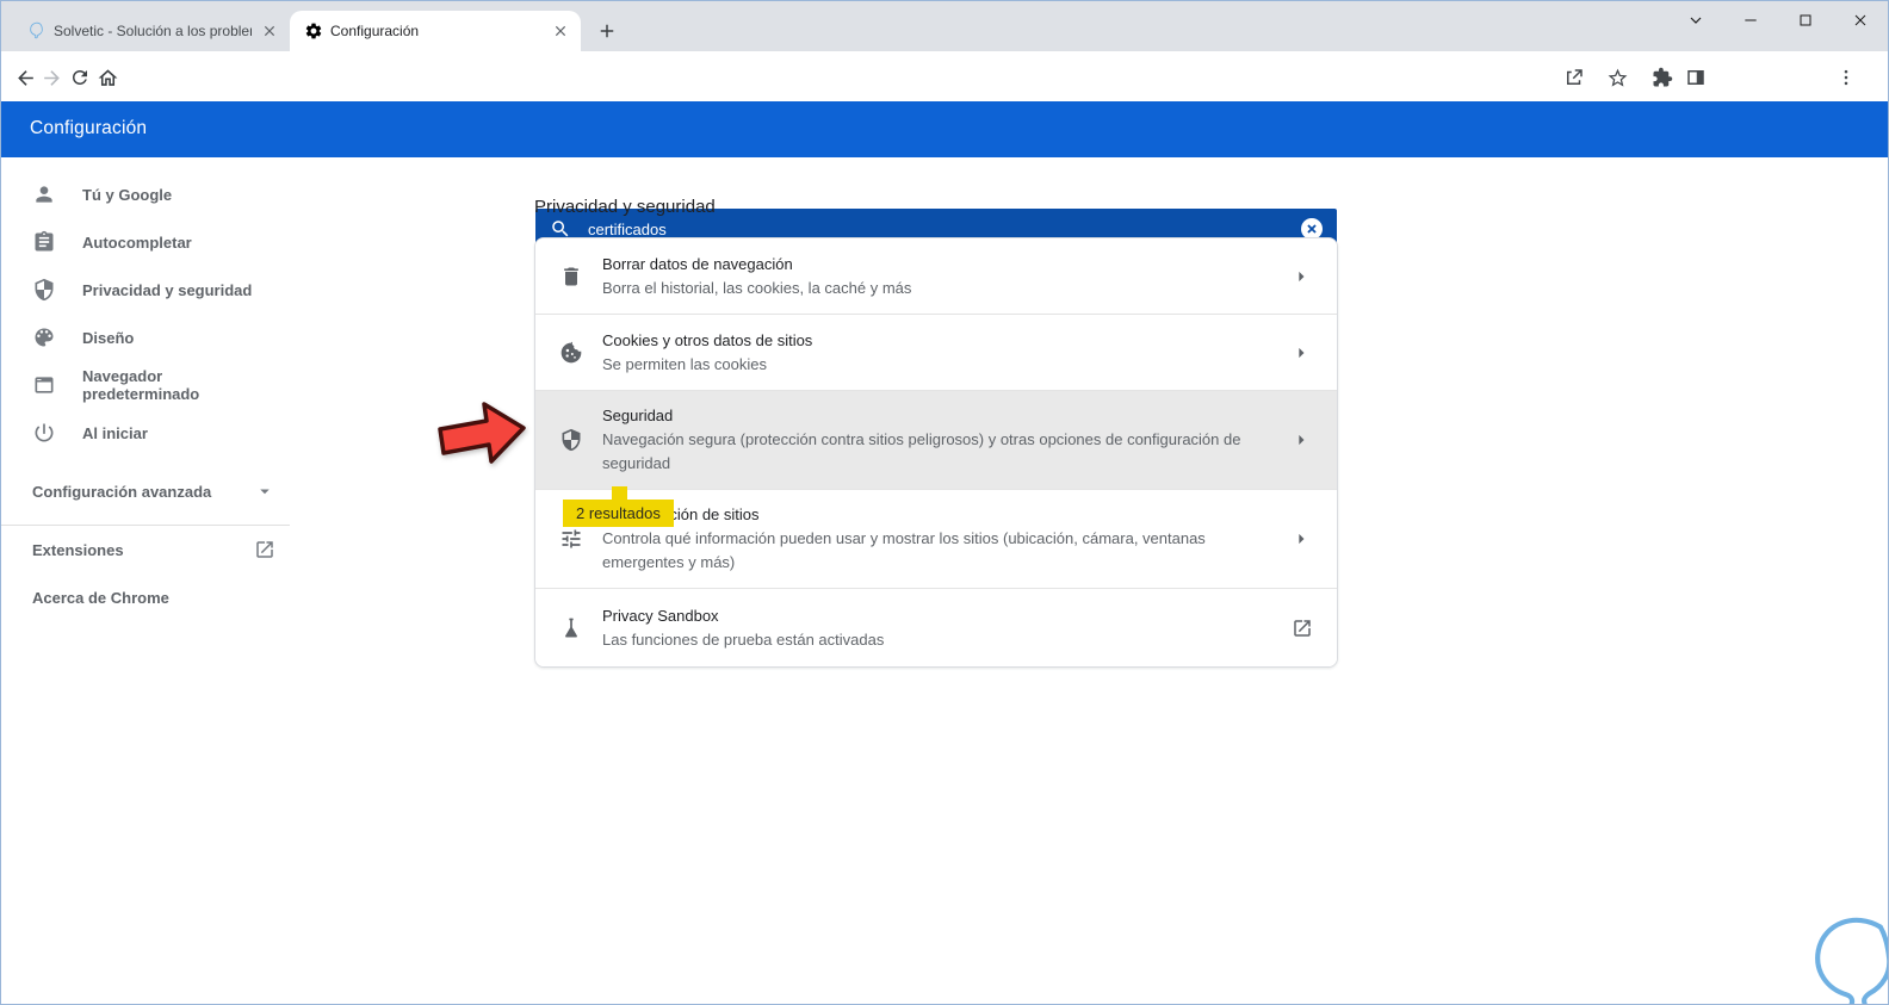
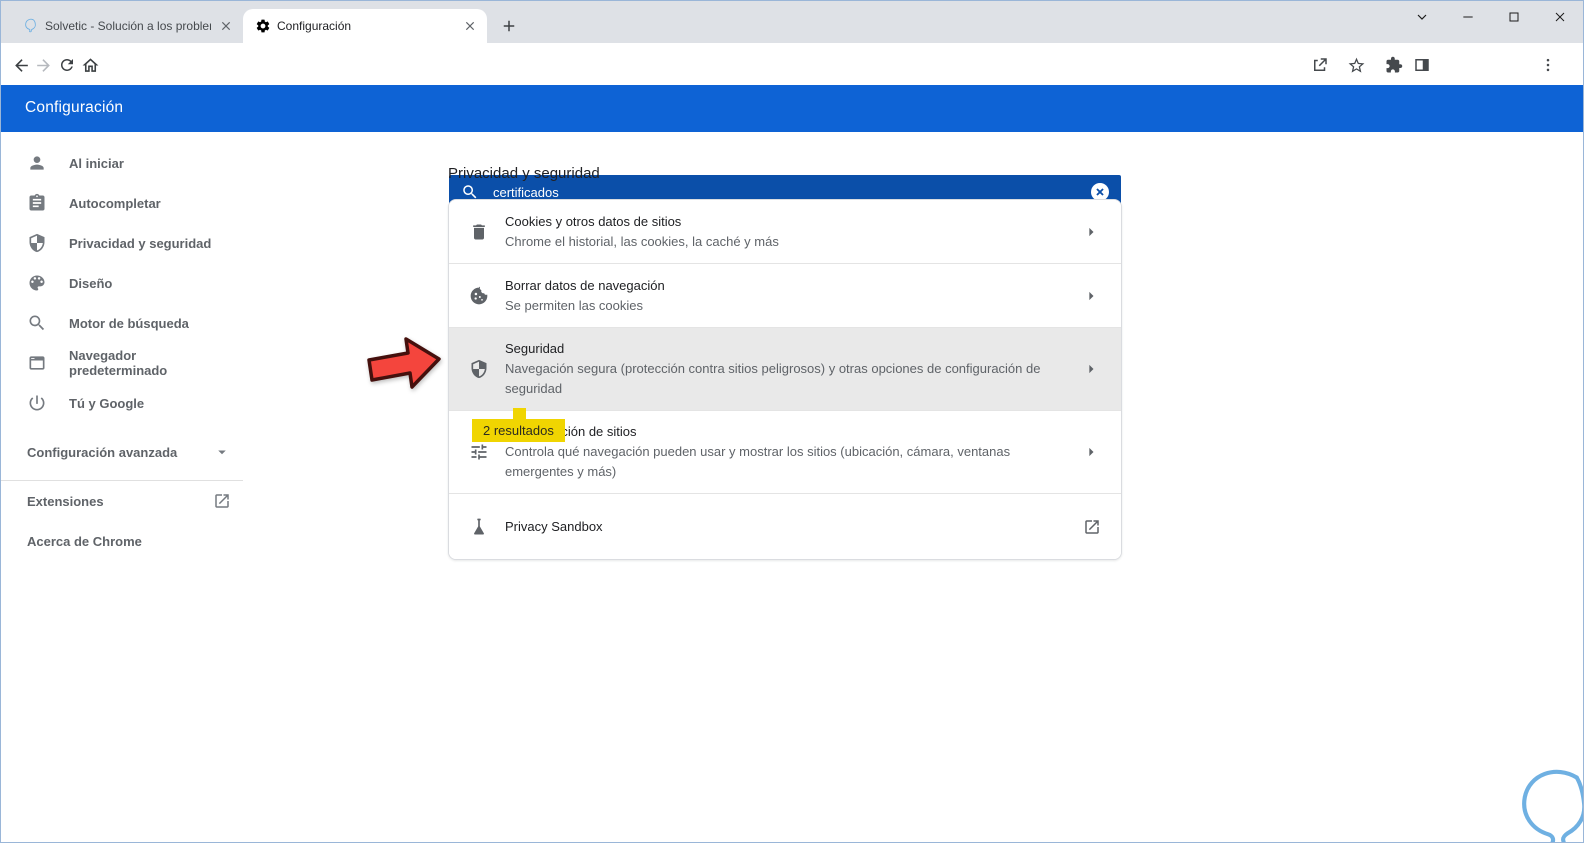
  Solvetic - Solución a los proble
  Configuración
  Configuración
  certificados
- Tú y Google
+ Al iniciar
  Autocompletar
  Privacidad y seguridad
  Diseño
+ Motor de búsqueda
  Navegador predeterminado
- Al iniciar
+ Tú y Google
  Configuración avanzada
  Extensiones
  Acerca de Chrome
  Privacidad y seguridad
- Borrar datos de navegación
+ Cookies y otros datos de sitios
- Borra el historial, las cookies, la caché y más
+ Chrome el historial, las cookies, la caché y más
- Cookies y otros datos de sitios
+ Borrar datos de navegación
  Se permiten las cookies
  Seguridad
  Navegación segura (protección contra sitios peligrosos) y otras opciones de configuración de seguridad
- Controla qué información pueden usar y mostrar los sitios (ubicación, cámara, ventanas emergentes y más)
+ Controla qué navegación pueden usar y mostrar los sitios (ubicación, cámara, ventanas emergentes y más)
  Privacy Sandbox
- Las funciones de prueba están activadas
  2 resultados
